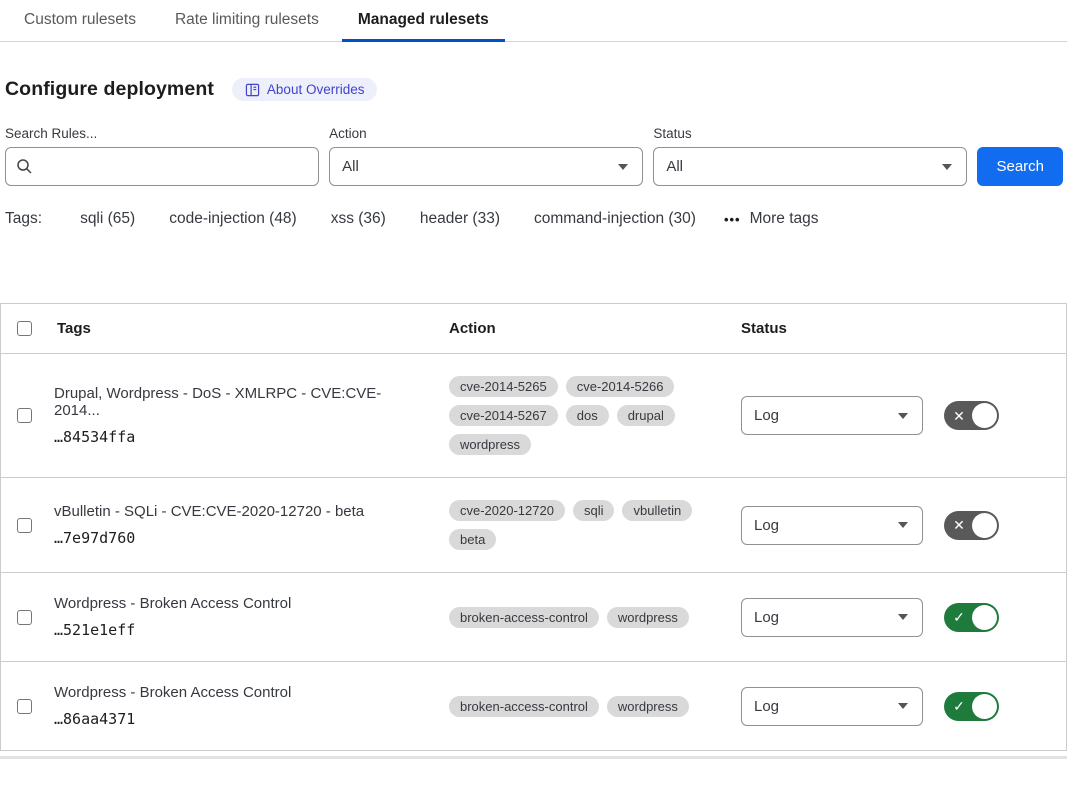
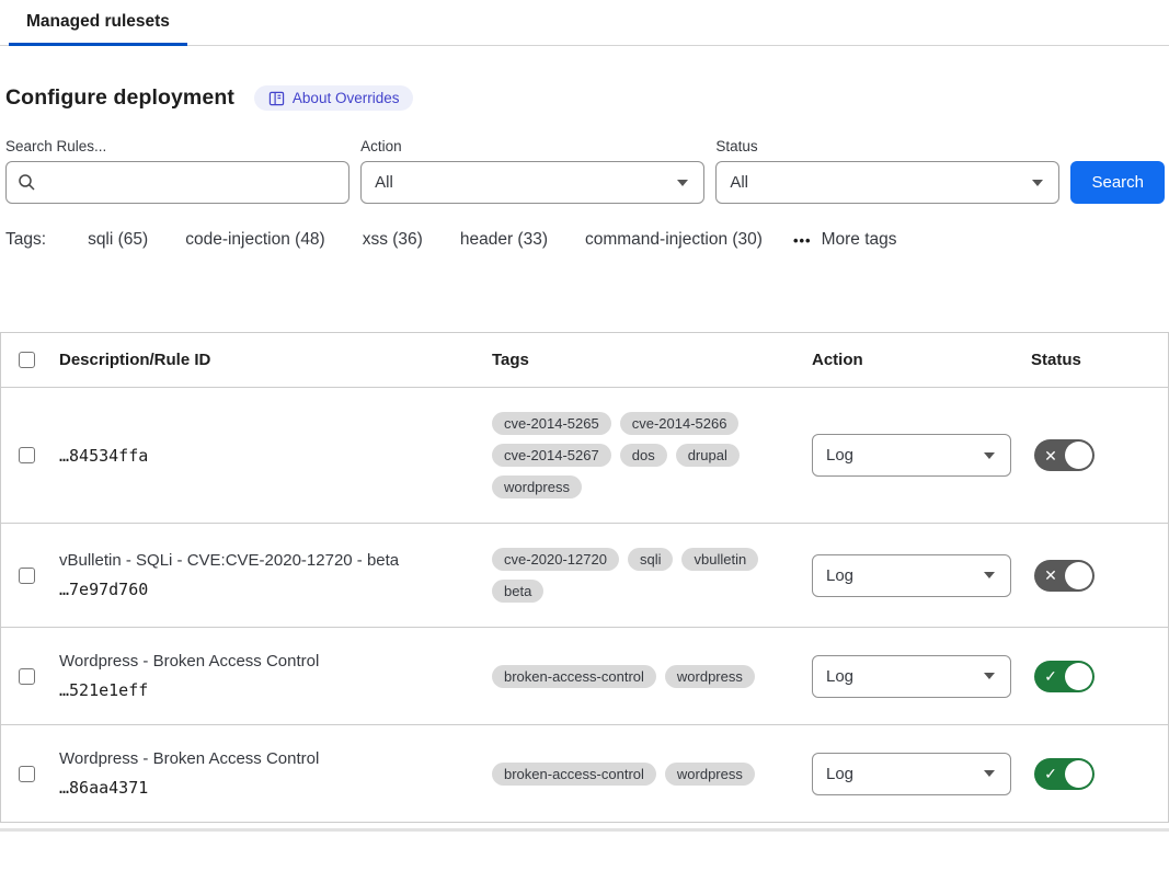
- Custom rulesets
- Rate limiting rulesets
  Managed rulesets
  Configure deployment
  About Overrides
  Search Rules...
  Action
  All
  Status
  All
  Search
  Tags:
  sqli (65)
  code-injection (48)
  xss (36)
  header (33)
  command-injection (30)
  •••
  More tags
+ Description/Rule ID
  Tags
  Action
  Status
- Drupal, Wordpress - DoS - XMLRPC - CVE:CVE-2014...
  …84534ffa
  cve-2014-5265
  cve-2014-5266
  cve-2014-5267
  dos
  drupal
  wordpress
  Log
  ✕
  vBulletin - SQLi - CVE:CVE-2020-12720 - beta
  …7e97d760
  cve-2020-12720
  sqli
  vbulletin
  beta
  Log
  ✕
  Wordpress - Broken Access Control
  …521e1eff
  broken-access-control
  wordpress
  Log
  ✓
  Wordpress - Broken Access Control
  …86aa4371
  broken-access-control
  wordpress
  Log
  ✓
